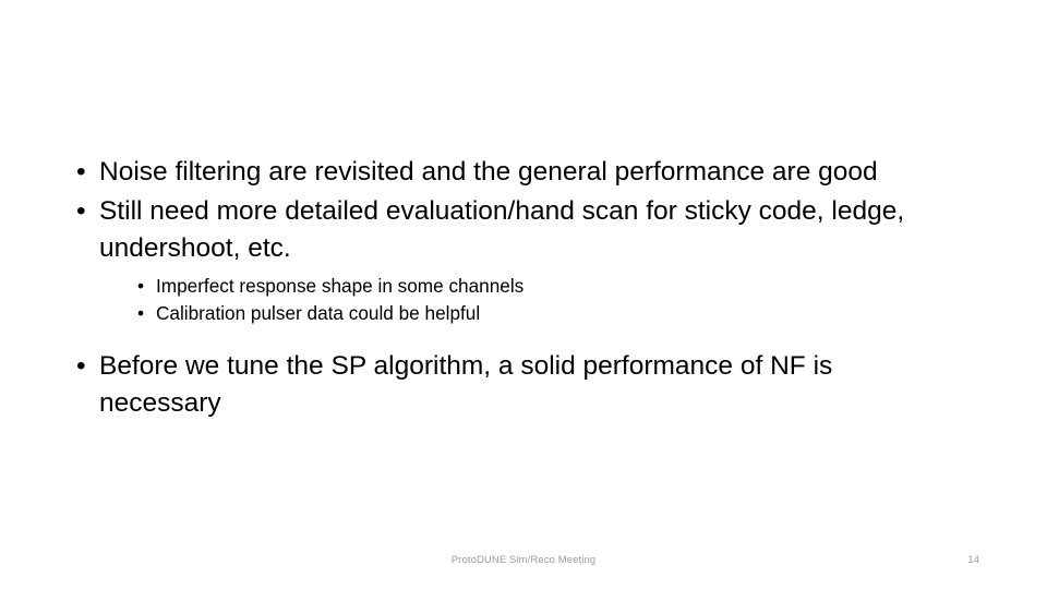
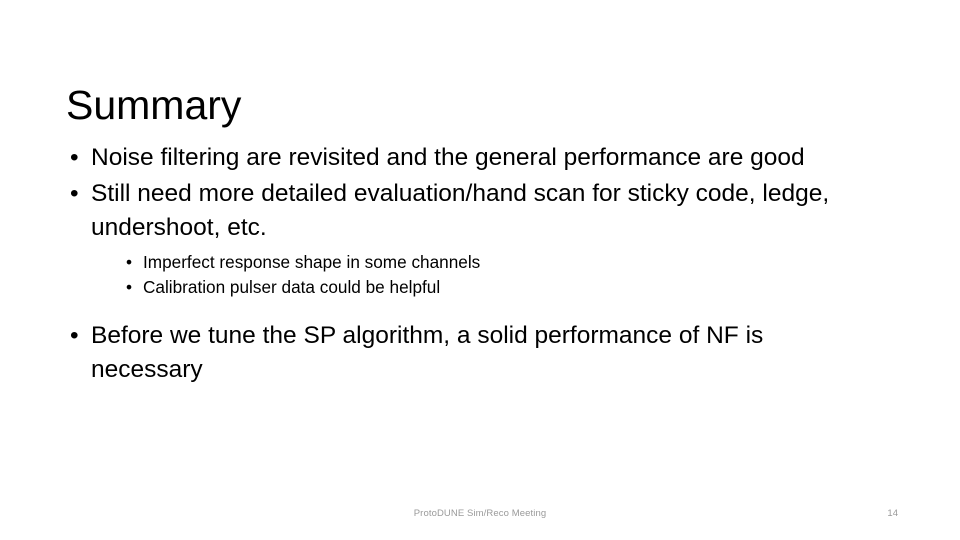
+ Summary
  •
  Noise filtering are revisited and the general performance are good
  •
  Still need more detailed evaluation/hand scan for sticky code, ledge, undershoot, etc.
  •
  Imperfect response shape in some channels
  •
  Calibration pulser data could be helpful
  •
  Before we tune the SP algorithm, a solid performance of NF is necessary
  ProtoDUNE Sim/Reco Meeting
  14
